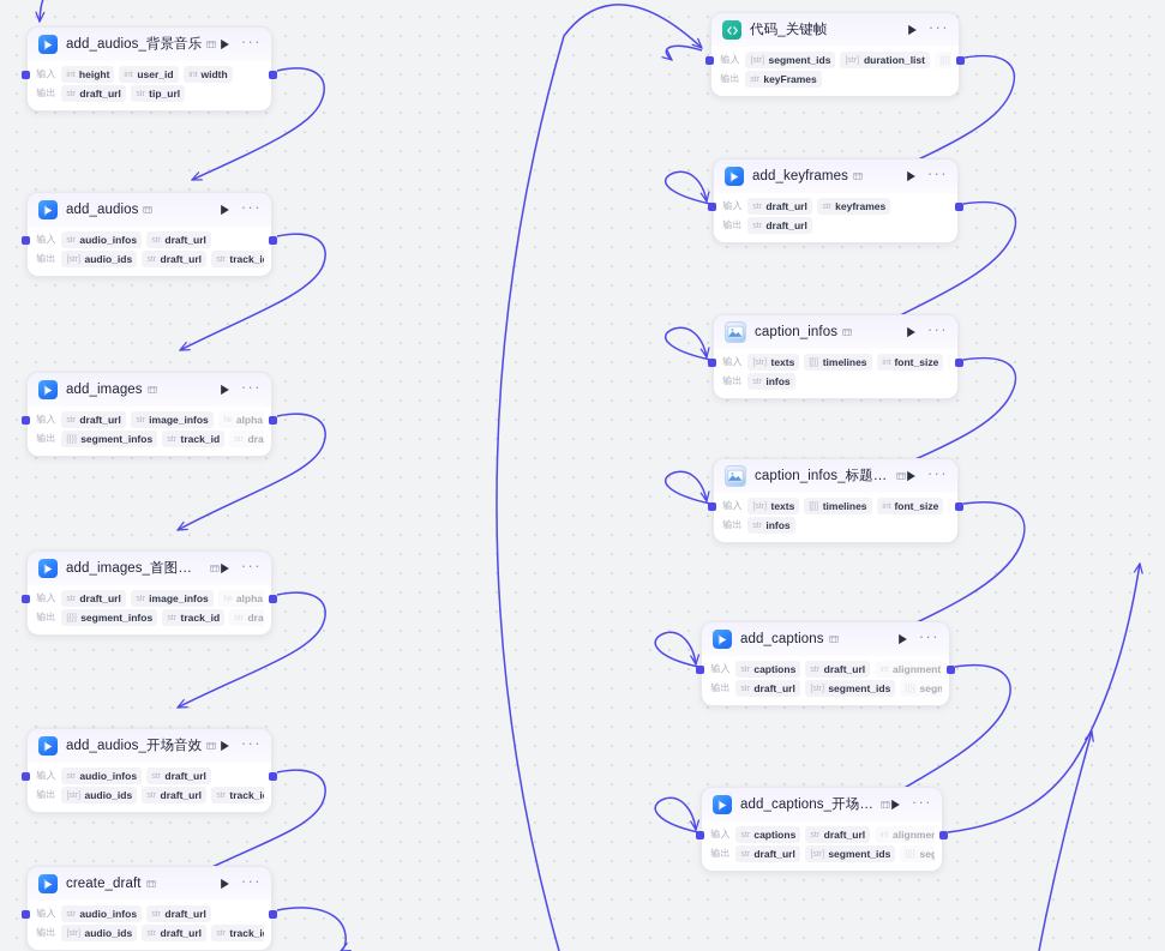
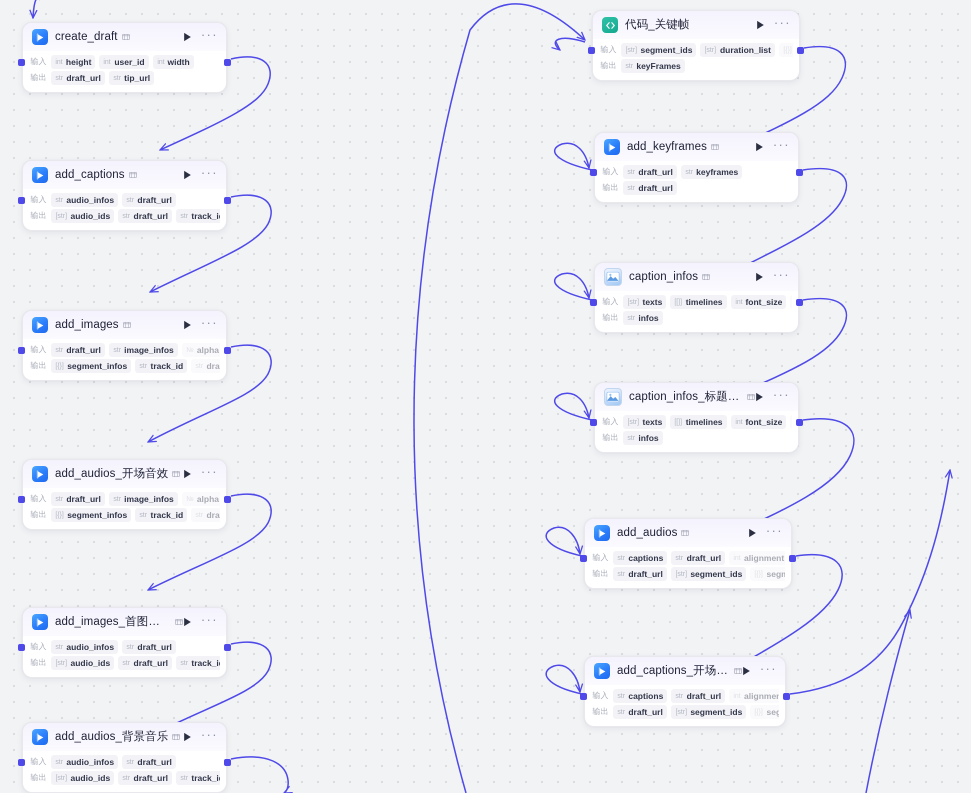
- add_audios_背景音乐
+ create_draft
  ···
  输入
  int
  height
  int
  user_id
  int
  width
  输出
  str
  draft_url
  str
  tip_url
- add_audios
+ add_captions
  ···
  输入
  str
  audio_infos
  str
  draft_url
  输出
  [str]
  audio_ids
  str
  draft_url
  str
  track_i
  add_images
  ···
  输入
  str
  draft_url
  str
  image_infos
  alpha
  输出
  [{}]
  segment_infos
  str
  track_id
- add_images_首图角色
+ add_audios_开场音效
  ···
  输入
  str
  draft_url
  str
  image_infos
  alpha
  输出
  [{}]
  segment_infos
  str
  track_id
- add_audios_开场音效
+ add_images_首图角色
  ···
  输入
  str
  audio_infos
  str
  draft_url
  输出
  [str]
  audio_ids
  str
  draft_url
  str
  track_i
- create_draft
+ add_audios_背景音乐
  ···
  输入
  str
  audio_infos
  str
  draft_url
  输出
  [str]
  audio_ids
  str
  draft_url
  str
  track_i
  代码_关键帧
  ···
  输入
  [str]
  segment_ids
  [str]
  duration_list
  输出
  str
  keyFrames
  add_keyframes
  ···
  输入
  str
  draft_url
  str
  keyframes
  输出
  str
  draft_url
  caption_infos
  ···
  输入
  [str]
  texts
  [[]]
  timelines
  int
  font_size
  输出
  str
  infos
  caption_infos_标题2个
  ···
  输入
  [str]
  texts
  [[]]
  timelines
  int
  font_size
  输出
  str
  infos
- add_captions
+ add_audios
  ···
  输入
  str
  captions
  str
  draft_url
  alignment
  输出
  str
  draft_url
  [str]
  segment_ids
  add_captions_开场2个
  ···
  输入
  str
  captions
  str
  draft_url
  alignmen
  输出
  str
  draft_url
  [str]
  segment_ids
